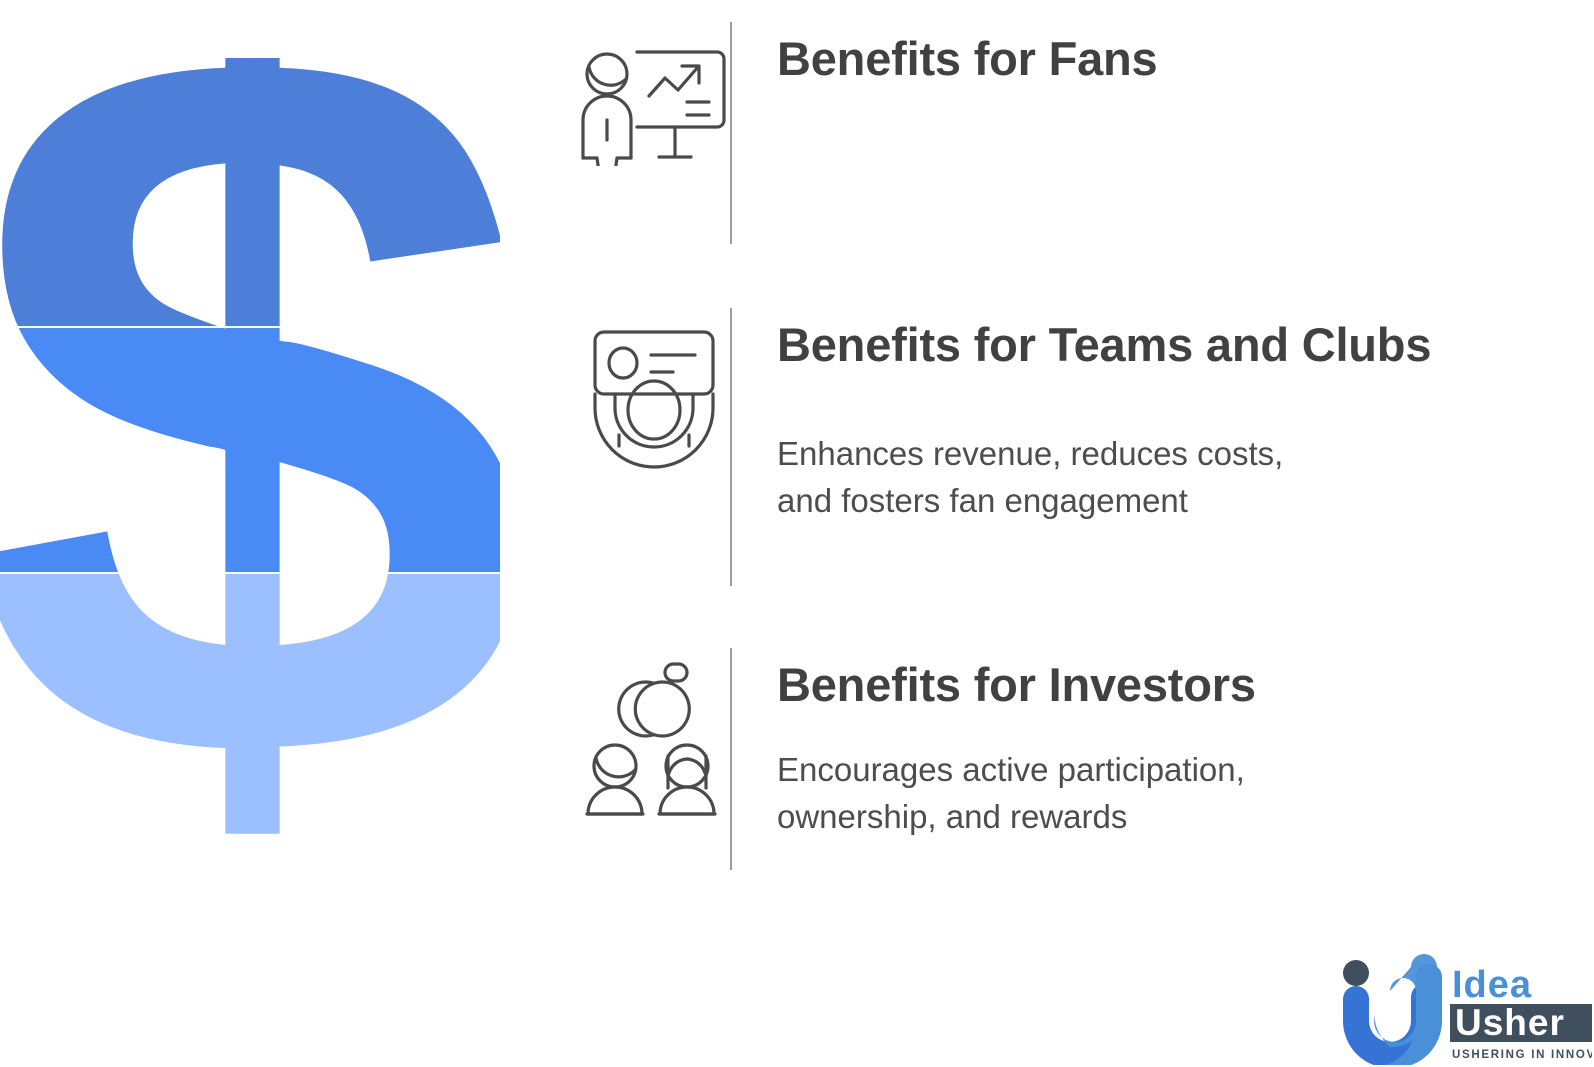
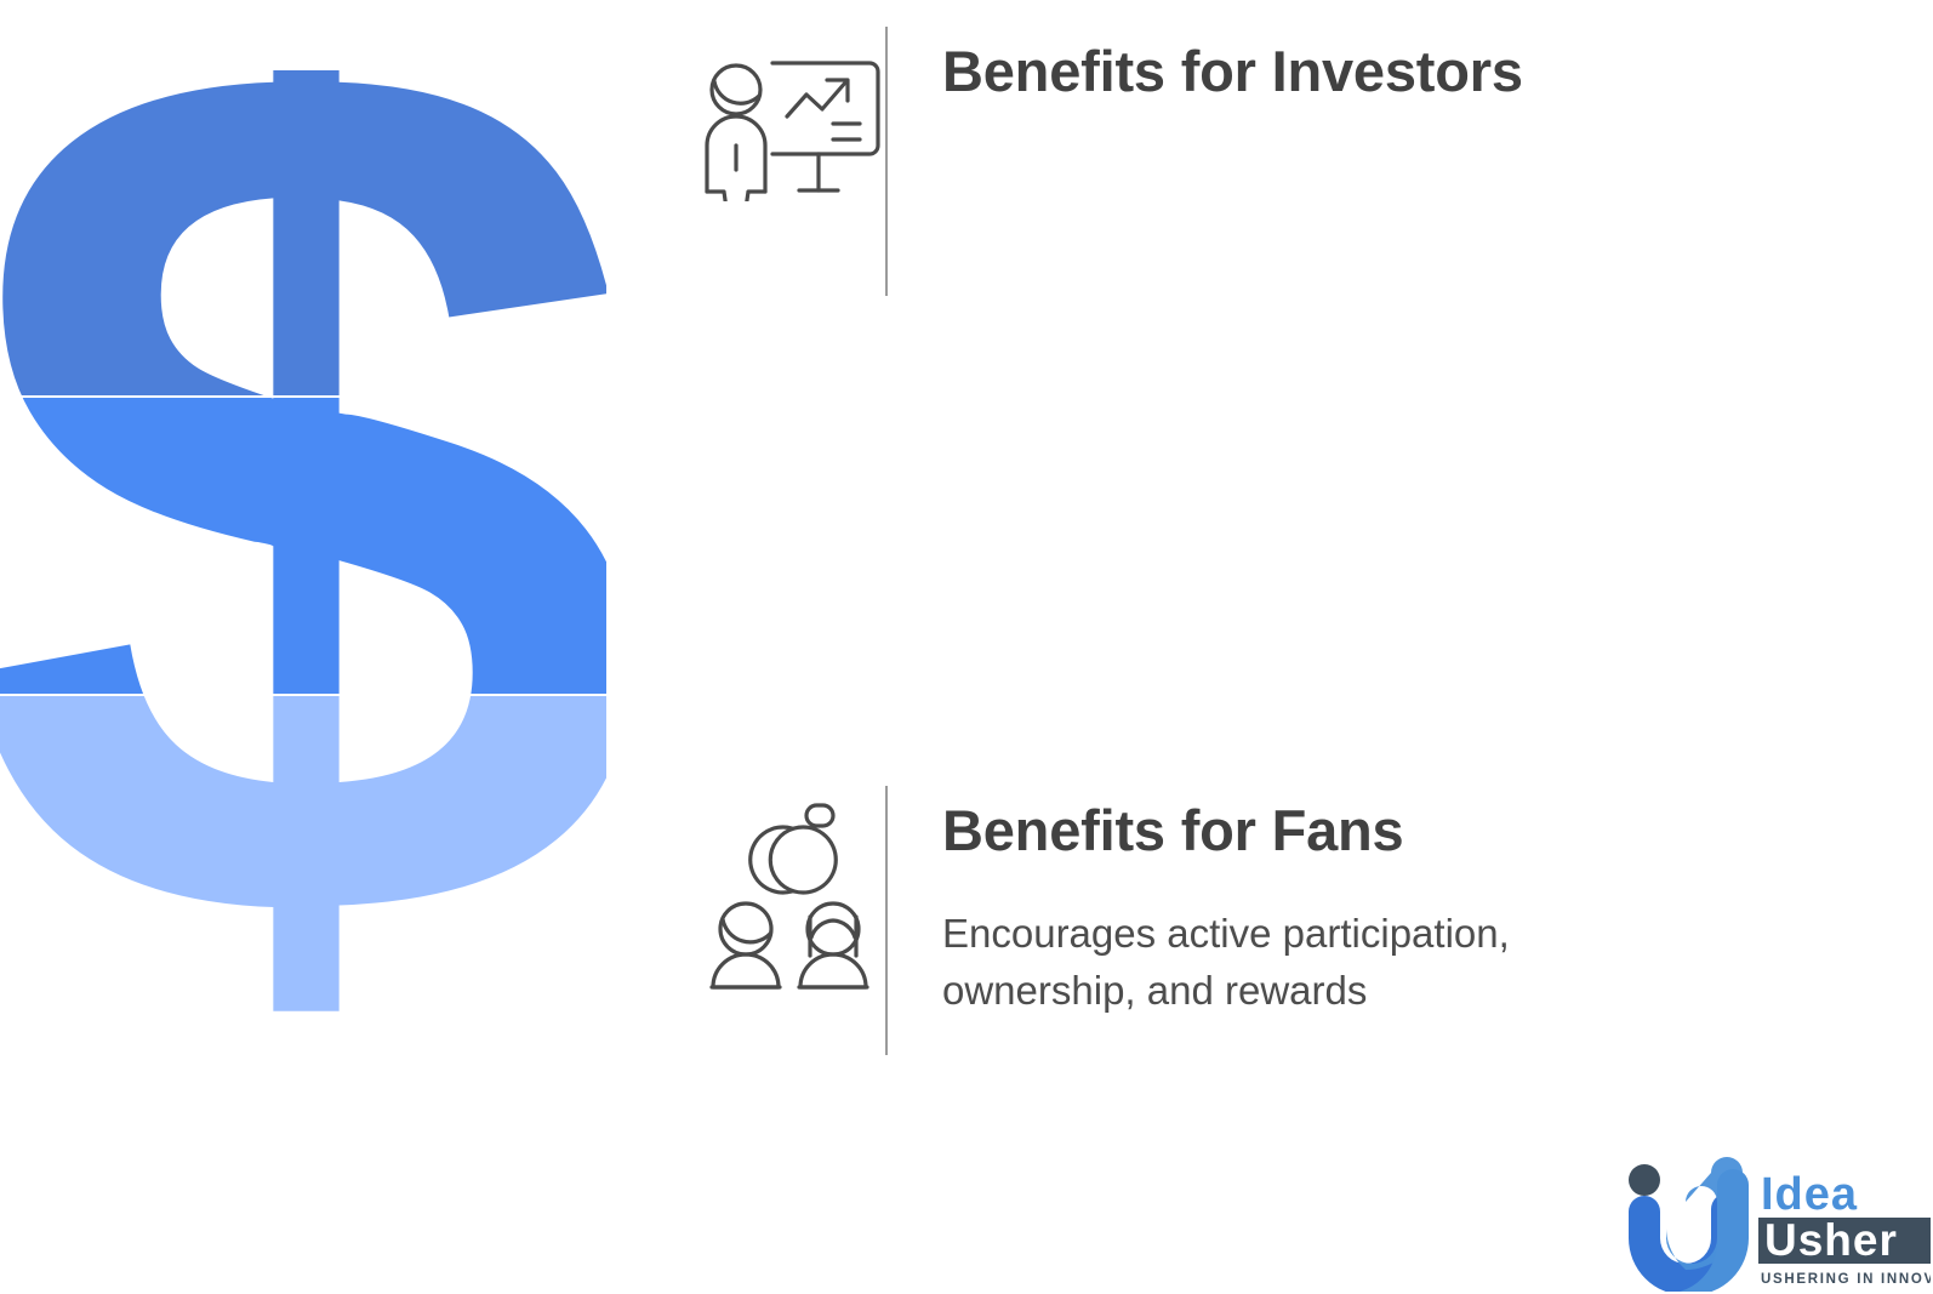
- Benefits for Fans
+ Benefits for Investors
- Benefits for Teams and Clubs
- Enhances revenue, reduces costs,
- and fosters fan engagement
- Benefits for Investors
+ Benefits for Fans
  Encourages active participation,
  ownership, and rewards
  Idea
  Usher
  USHERING IN INNOV
